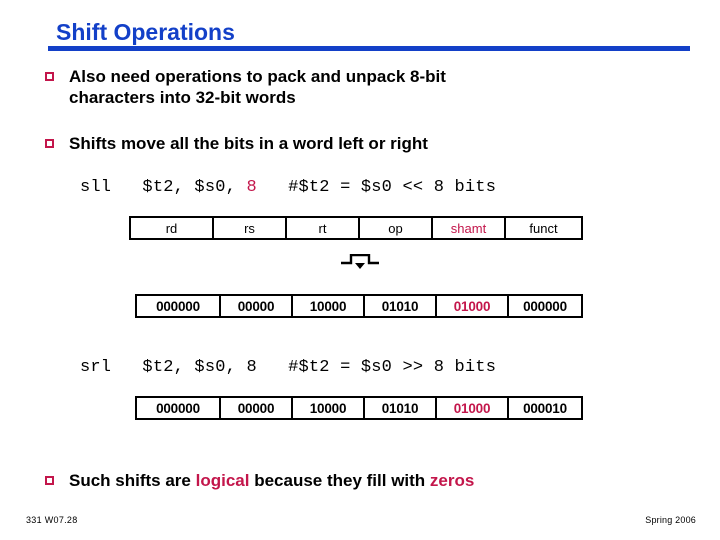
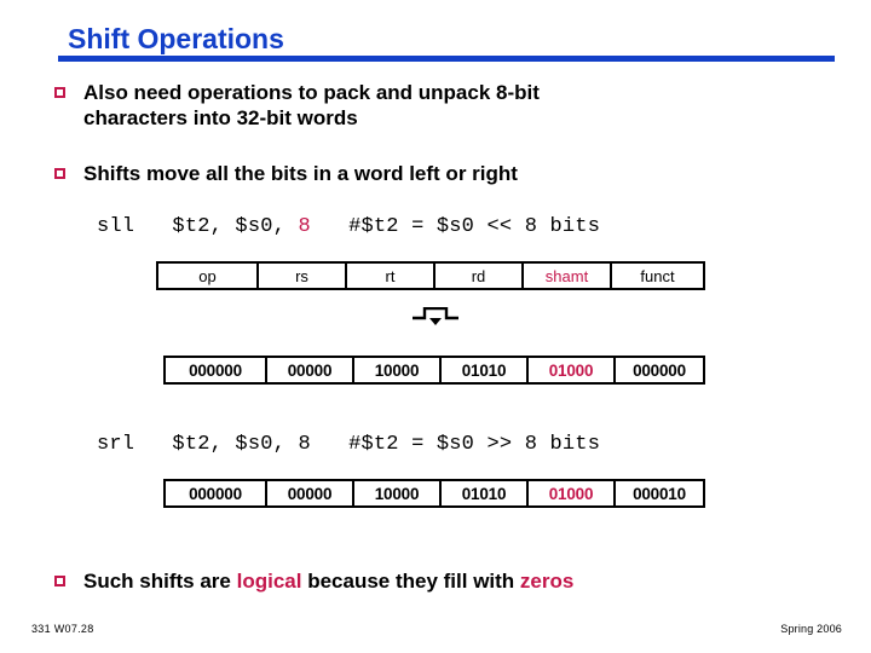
  Shift Operations
  Also need operations to pack and unpack 8-bit
  characters into 32-bit words
  Shifts move all the bits in a word left or right
  sll $t2, $s0, 8 #$t2 = $s0 << 8 bits
- rd
+ op
  rs
  rt
- op
+ rd
  shamt
  funct
  000000
  00000
  10000
  01010
  01000
  000000
  srl $t2, $s0, 8 #$t2 = $s0 >> 8 bits
  000000
  00000
  10000
  01010
  01000
  000010
  Such shifts are logical because they fill with zeros
  331 W07.28
  Spring 2006
